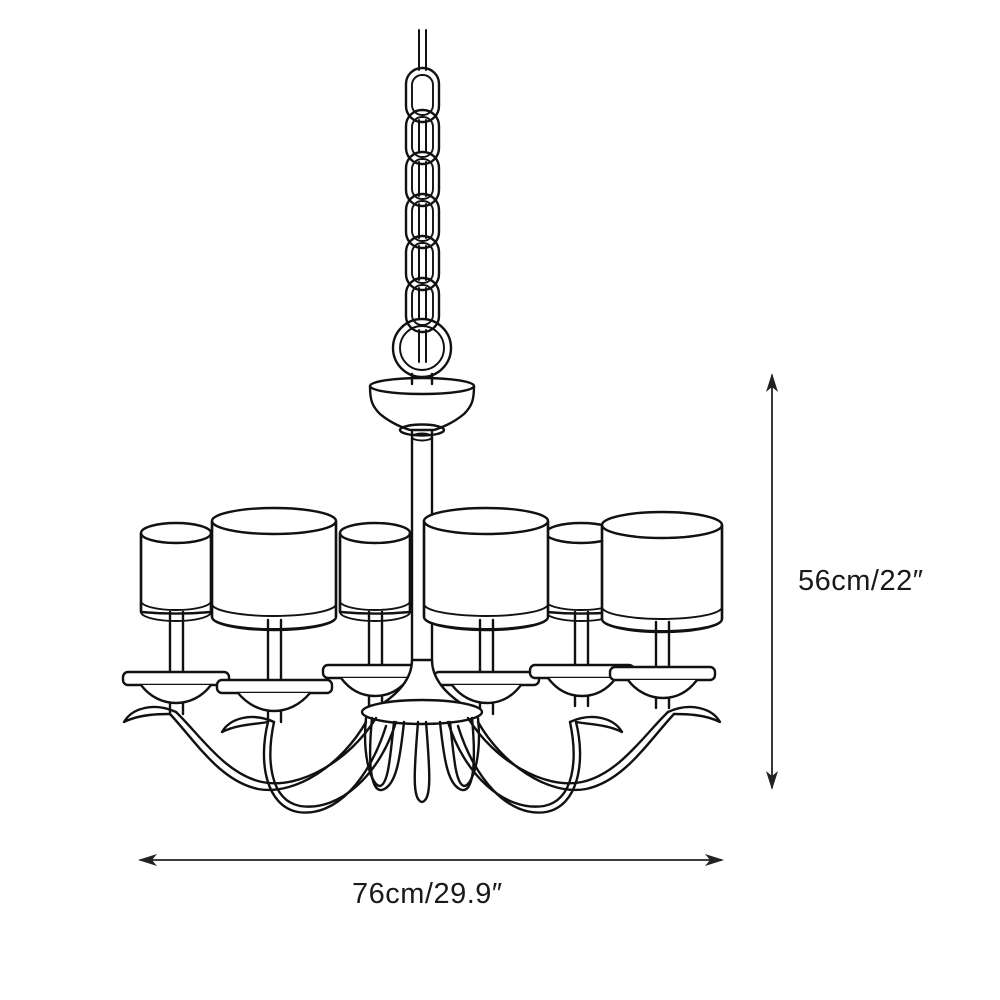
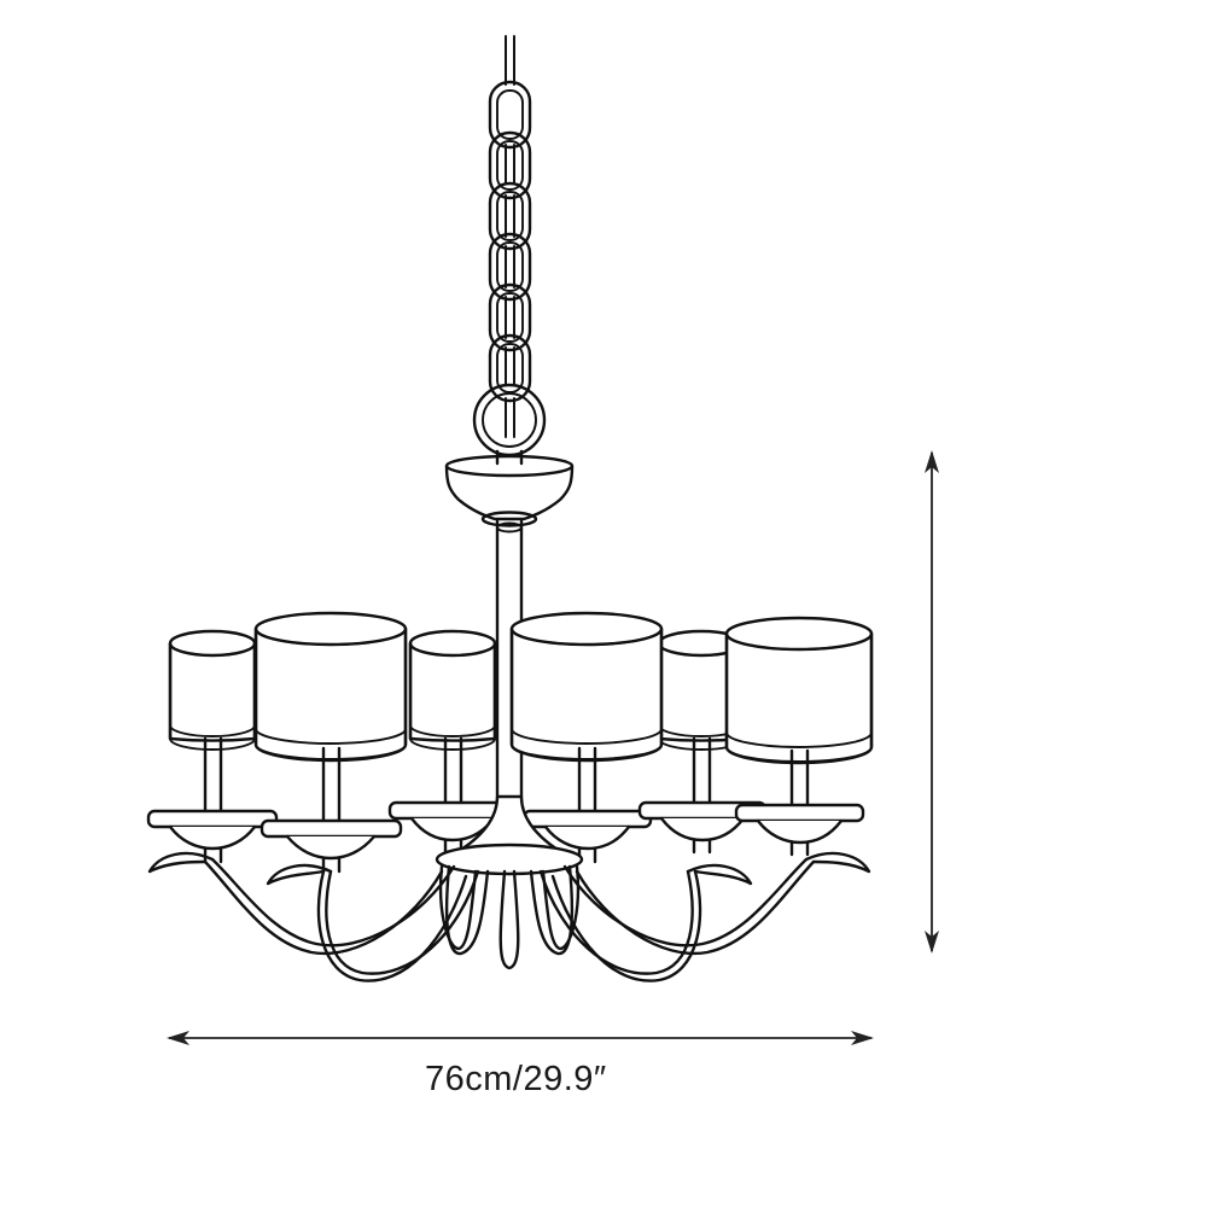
- 56cm/22″
  76cm/29.9″
